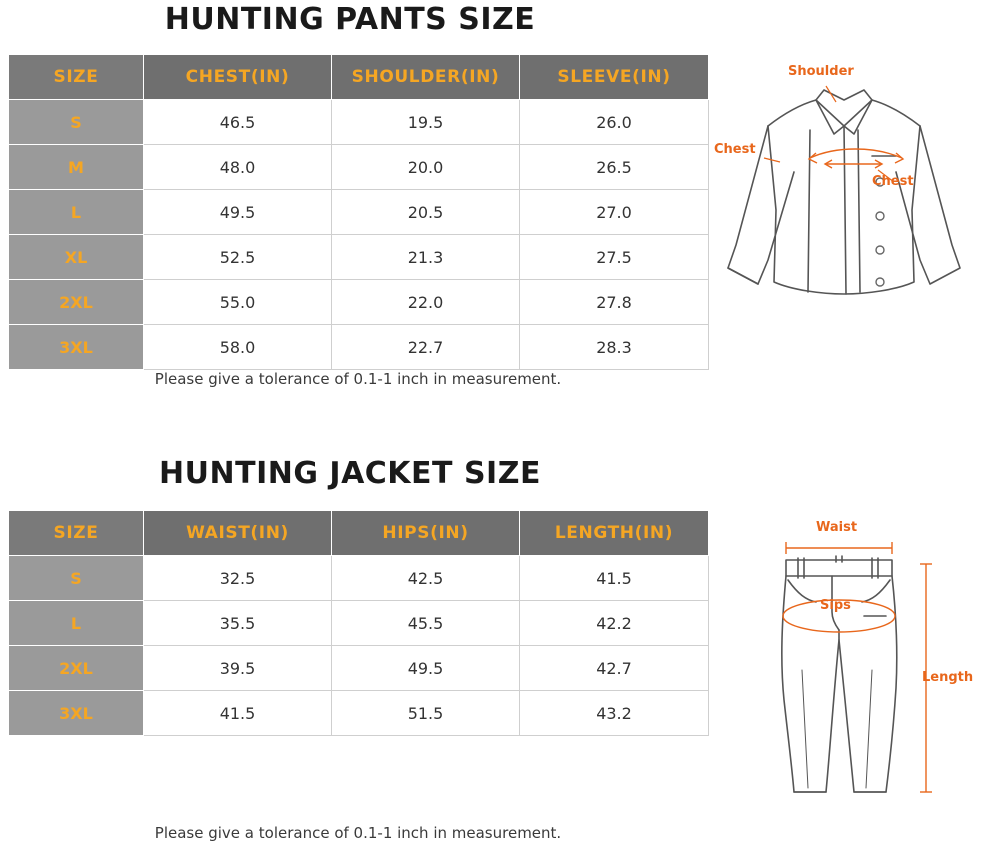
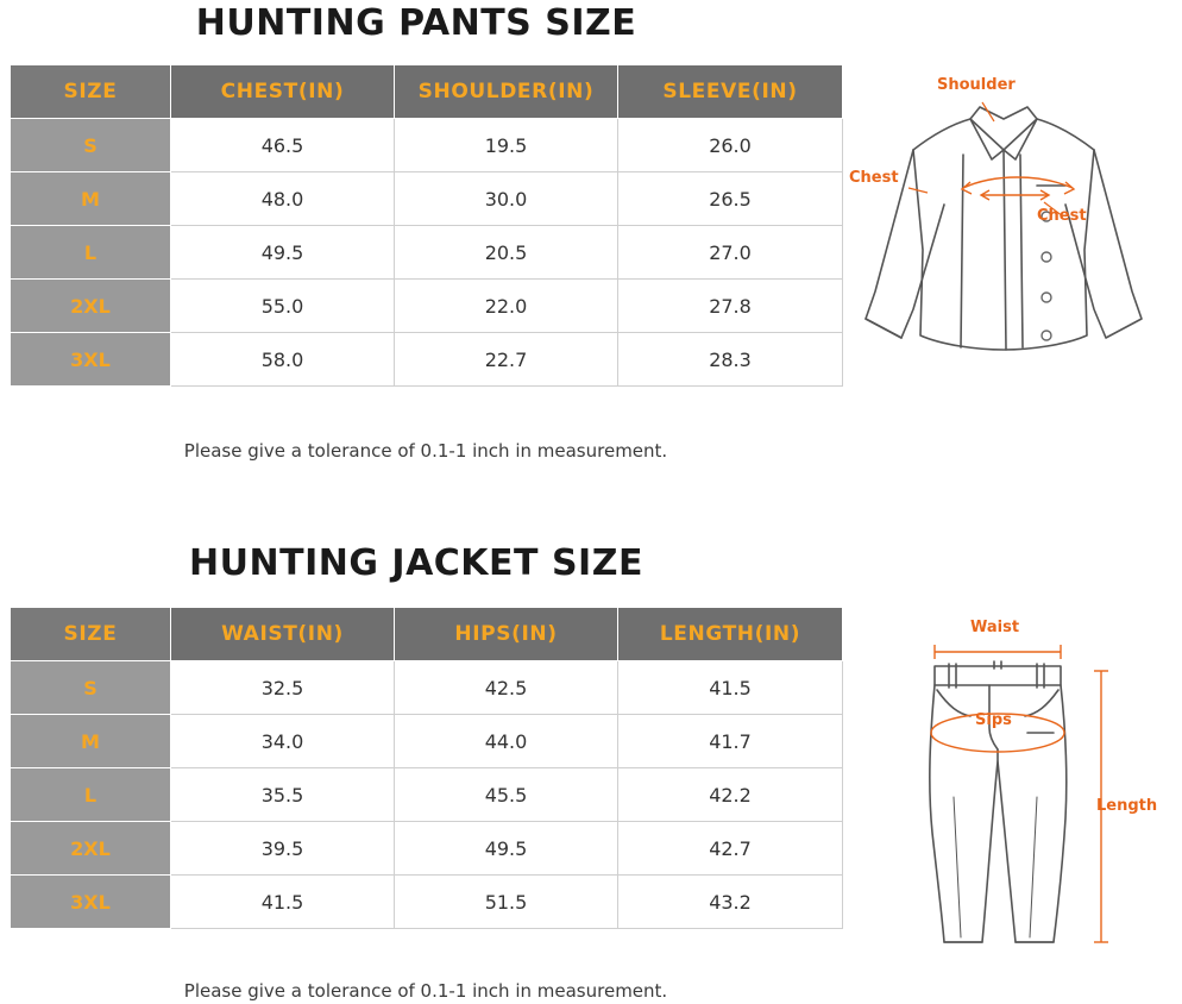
  HUNTING PANTS SIZE
  SIZE	CHEST(IN)	SHOULDER(IN)	SLEEVE(IN)
  S	46.5	19.5	26.0
- M	48.0	20.0	26.5
+ M	48.0	30.0	26.5
  L	49.5	20.5	27.0
- XL	52.5	21.3	27.5
  2XL	55.0	22.0	27.8
  3XL	58.0	22.7	28.3
  Please give a tolerance of 0.1-1 inch in measurement.
  Shoulder
  Chest
  Chest
  HUNTING JACKET SIZE
  SIZE	WAIST(IN)	HIPS(IN)	LENGTH(IN)
  S	32.5	42.5	41.5
+ M	34.0	44.0	41.7
  L	35.5	45.5	42.2
  2XL	39.5	49.5	42.7
  3XL	41.5	51.5	43.2
  Please give a tolerance of 0.1-1 inch in measurement.
  Waist
  Sips
  Length
